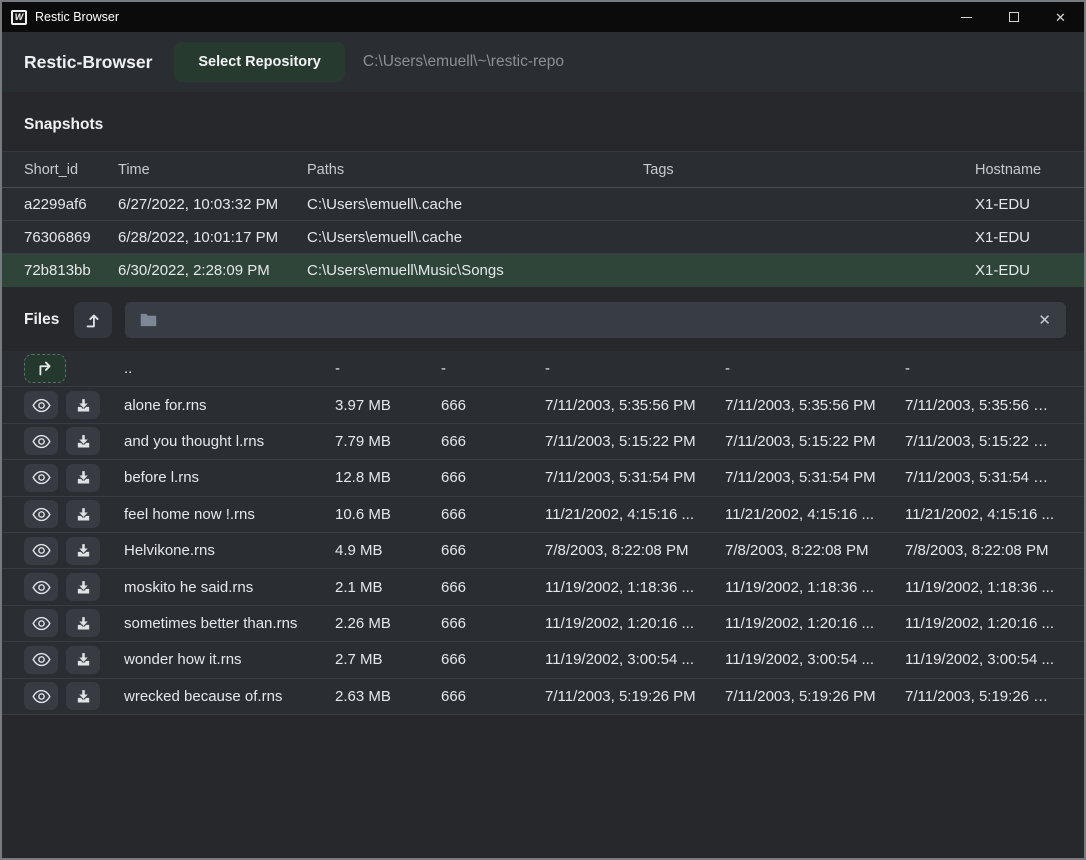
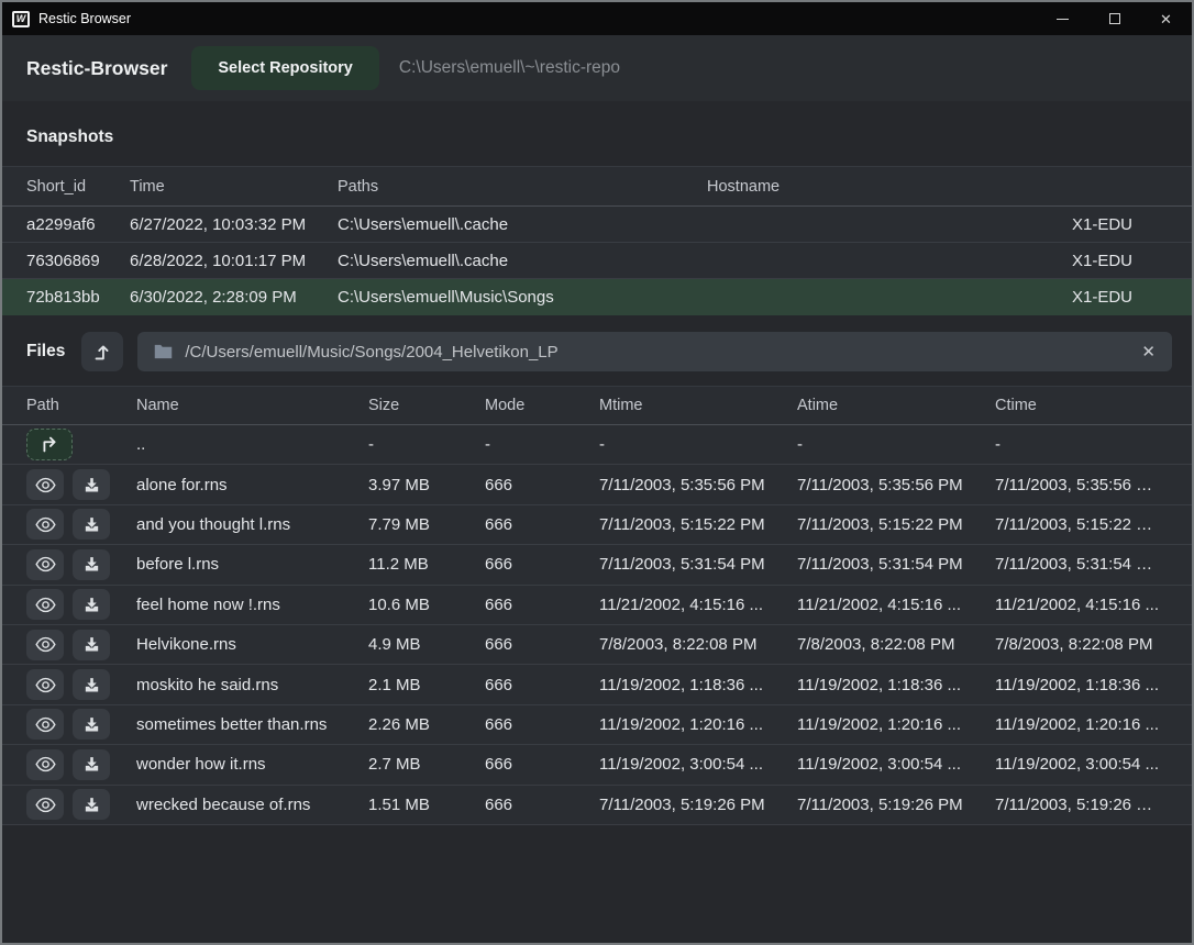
  W
  Restic Browser
  ✕
  Restic-Browser
  Select Repository
  C:\Users\emuell\~\restic-repo
  Snapshots
  Short_id
  Time
  Paths
- Tags
  Hostname
  a2299af6
  6/27/2022, 10:03:32 PM
  C:\Users\emuell\.cache
  X1-EDU
  76306869
  6/28/2022, 10:01:17 PM
  C:\Users\emuell\.cache
  X1-EDU
  72b813bb
  6/30/2022, 2:28:09 PM
  C:\Users\emuell\Music\Songs
  X1-EDU
  Files
+ /C/Users/emuell/Music/Songs/2004_Helvetikon_LP
  ✕
+ Path
+ Name
+ Size
+ Mode
+ Mtime
+ Atime
+ Ctime
  ..
  -
  -
  -
  -
  -
  alone for.rns
  3.97 MB
  666
  7/11/2003, 5:35:56 PM
  7/11/2003, 5:35:56 PM
  7/11/2003, 5:35:56 PM
  and you thought l.rns
  7.79 MB
  666
  7/11/2003, 5:15:22 PM
  7/11/2003, 5:15:22 PM
  7/11/2003, 5:15:22 PM
  before l.rns
- 12.8 MB
+ 11.2 MB
  666
  7/11/2003, 5:31:54 PM
  7/11/2003, 5:31:54 PM
  7/11/2003, 5:31:54 PM
  feel home now !.rns
  10.6 MB
  666
  11/21/2002, 4:15:16 ...
  11/21/2002, 4:15:16 ...
  11/21/2002, 4:15:16 ...
  Helvikone.rns
  4.9 MB
  666
  7/8/2003, 8:22:08 PM
  7/8/2003, 8:22:08 PM
  7/8/2003, 8:22:08 PM
  moskito he said.rns
  2.1 MB
  666
  11/19/2002, 1:18:36 ...
  11/19/2002, 1:18:36 ...
  11/19/2002, 1:18:36 ...
  sometimes better than.rns
  2.26 MB
  666
  11/19/2002, 1:20:16 ...
  11/19/2002, 1:20:16 ...
  11/19/2002, 1:20:16 ...
  wonder how it.rns
  2.7 MB
  666
  11/19/2002, 3:00:54 ...
  11/19/2002, 3:00:54 ...
  11/19/2002, 3:00:54 ...
  wrecked because of.rns
- 2.63 MB
+ 1.51 MB
  666
  7/11/2003, 5:19:26 PM
  7/11/2003, 5:19:26 PM
  7/11/2003, 5:19:26 PM
